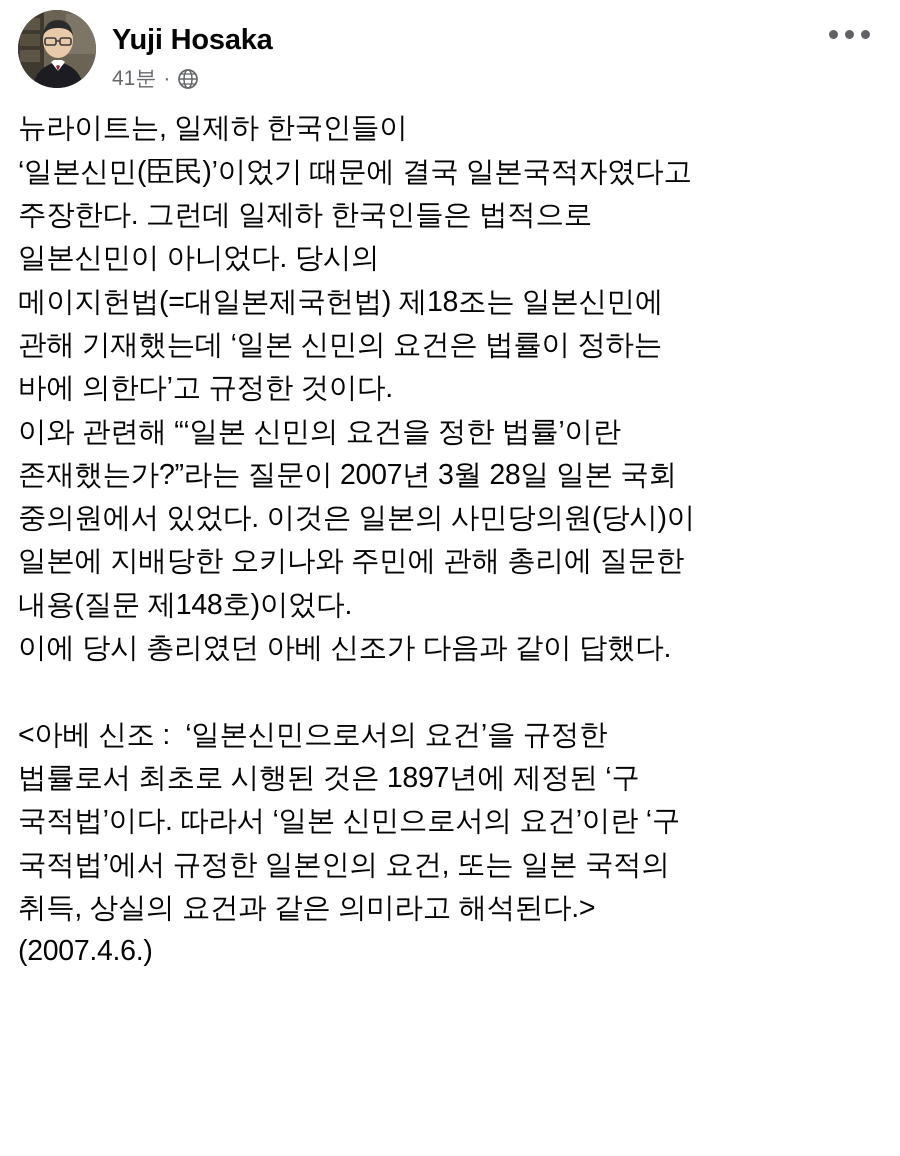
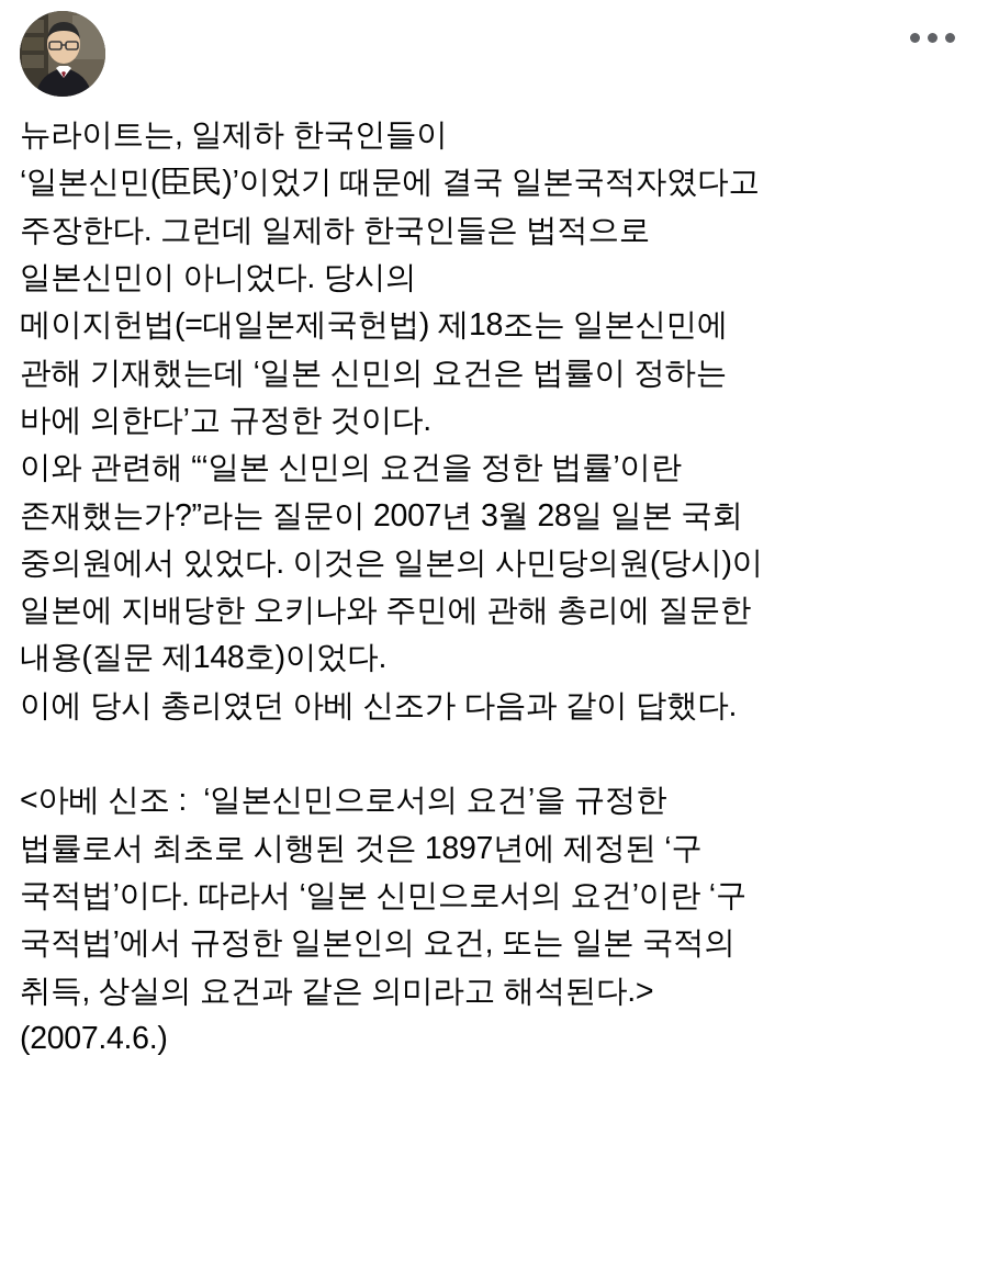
- Yuji Hosaka
- 41분
- ·
  뉴라이트는, 일제하 한국인들이
  ‘일본신민(臣民)’이었기 때문에 결국 일본국적자였다고
  주장한다. 그런데 일제하 한국인들은 법적으로
  일본신민이 아니었다. 당시의
  메이지헌법(=대일본제국헌법) 제18조는 일본신민에
  관해 기재했는데 ‘일본 신민의 요건은 법률이 정하는
  바에 의한다’고 규정한 것이다.
  이와 관련해 “‘일본 신민의 요건을 정한 법률’이란
  존재했는가?”라는 질문이 2007년 3월 28일 일본 국회
  중의원에서 있었다. 이것은 일본의 사민당의원(당시)이
  일본에 지배당한 오키나와 주민에 관해 총리에 질문한
  내용(질문 제148호)이었다.
  이에 당시 총리였던 아베 신조가 다음과 같이 답했다.
  <아베 신조 : ‘일본신민으로서의 요건’을 규정한
  법률로서 최초로 시행된 것은 1897년에 제정된 ‘구
  국적법’이다. 따라서 ‘일본 신민으로서의 요건’이란 ‘구
  국적법’에서 규정한 일본인의 요건, 또는 일본 국적의
  취득, 상실의 요건과 같은 의미라고 해석된다.>
  (2007.4.6.)
